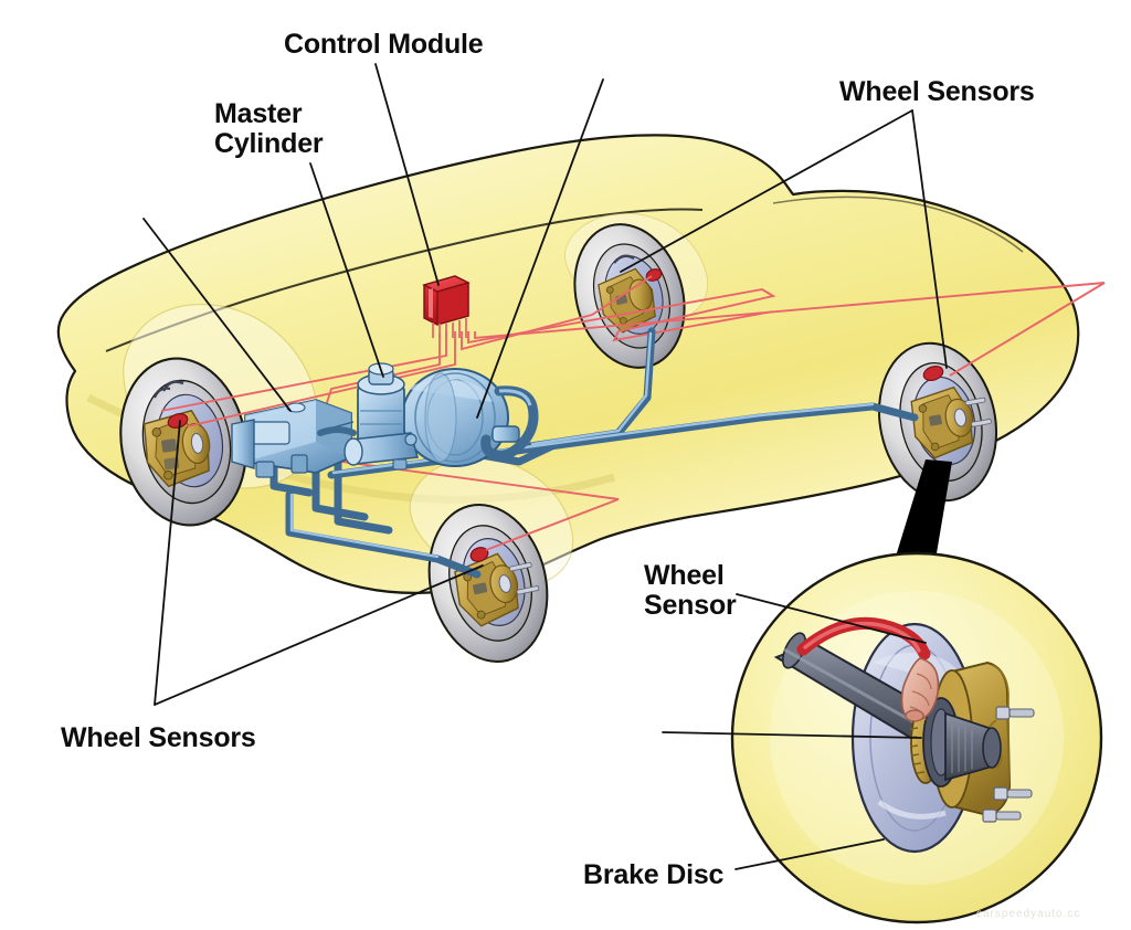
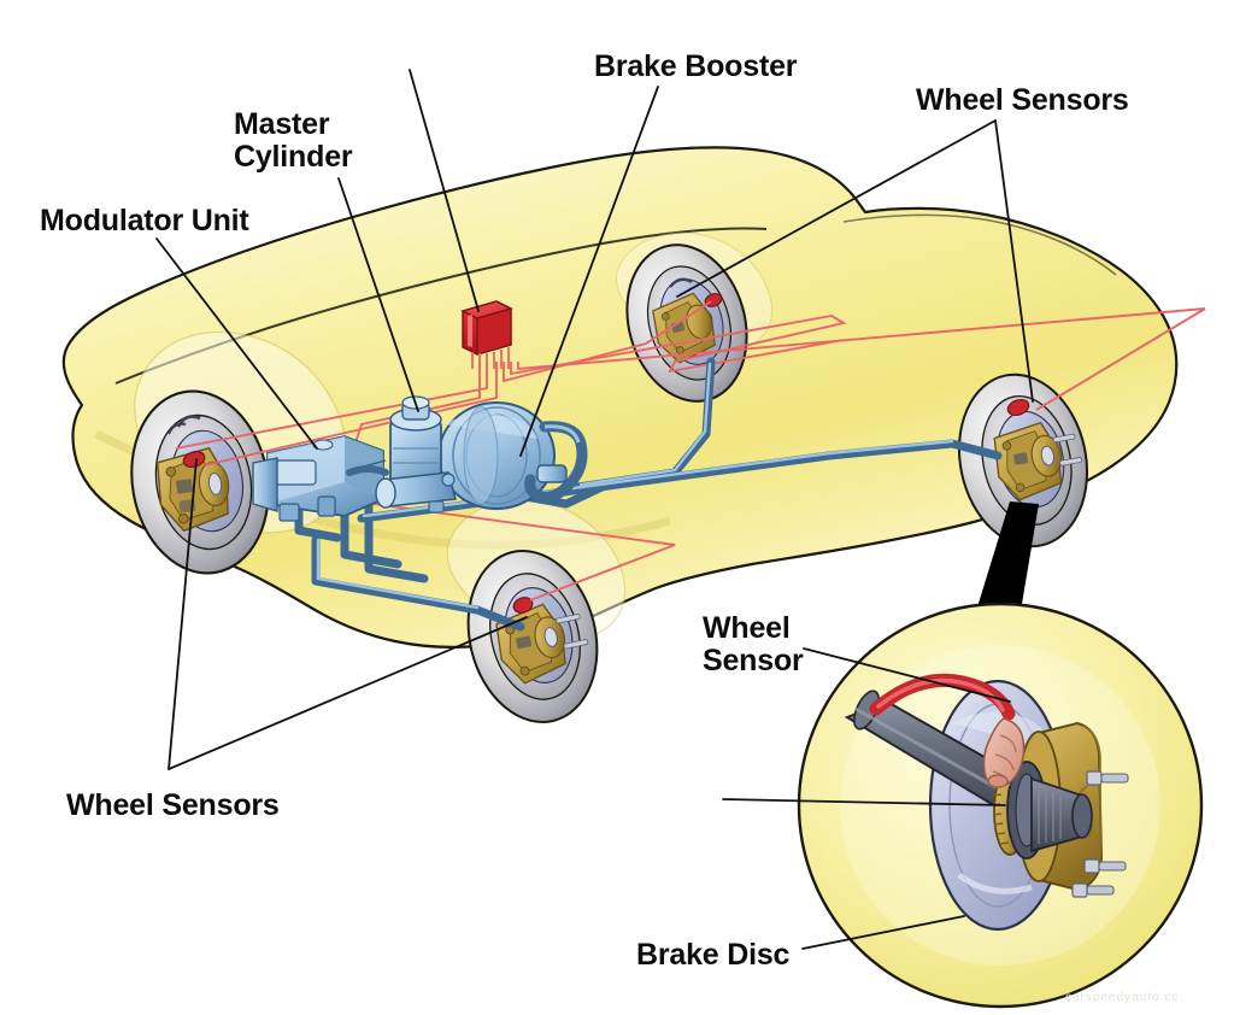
- Control Module
  Master
  Cylinder
+ Brake Booster
  Wheel Sensors
+ Modulator Unit
  Wheel Sensors
  Wheel
  Sensor
  Brake Disc
  carspeedyauto.cc
